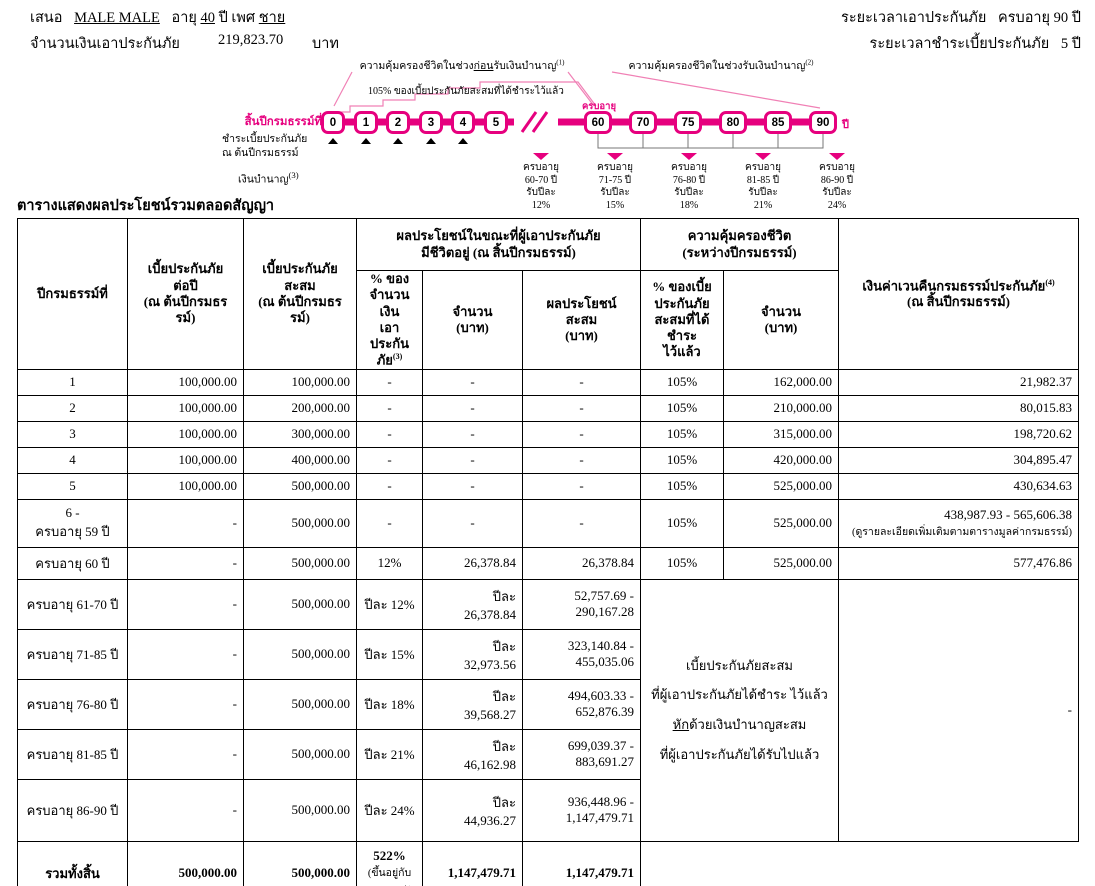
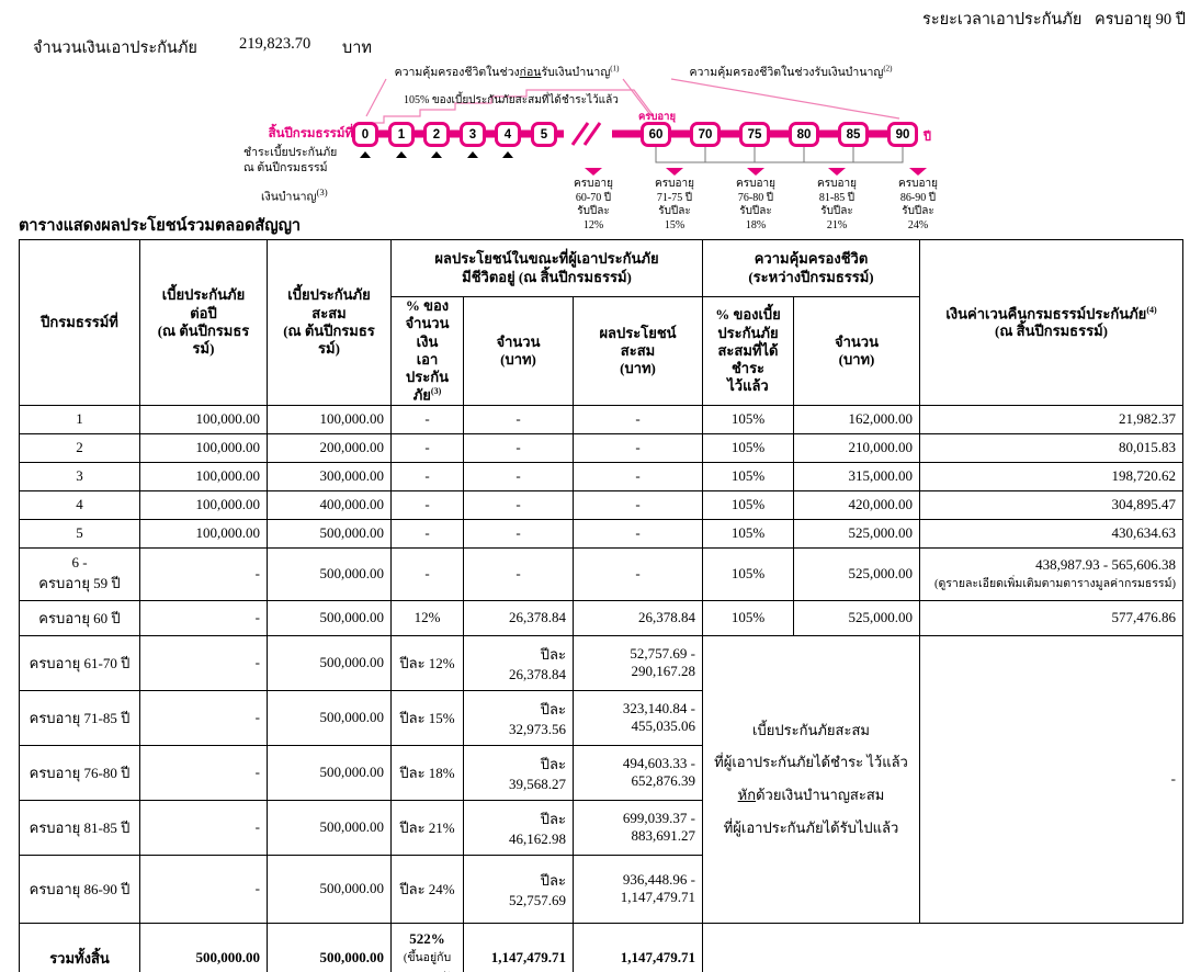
- เสนอ MALE MALE อายุ 40 ปี เพศ ชาย
  ระยะเวลาเอาประกันภัย ครบอายุ 90 ปี
  จำนวนเงินเอาประกันภัย
  219,823.70
  บาท
- ระยะเวลาชำระเบี้ยประกันภัย 5 ปี
  ความคุ้มครองชีวิตในช่วงก่อนรับเงินบำนาญ(1)
  ความคุ้มครองชีวิตในช่วงรับเงินบำนาญ(2)
  105% ของเบี้ยประกันภัยสะสมที่ได้ชำระไว้แล้ว
  สิ้นปีกรมธรรม์ที่
  ชำระเบี้ยประกันภัย
  ณ ต้นปีกรมธรรม์
  เงินบำนาญ(3)
  ครบอายุ
  ปี
  0
  1
  2
  3
  4
  5
  60
  70
  75
  80
  85
  90
  ครบอายุ
  60-70 ปี
  รับปีละ
  12%
  ครบอายุ
  71-75 ปี
  รับปีละ
  15%
  ครบอายุ
  76-80 ปี
  รับปีละ
  18%
  ครบอายุ
  81-85 ปี
  รับปีละ
  21%
  ครบอายุ
  86-90 ปี
  รับปีละ
  24%
  ตารางแสดงผลประโยชน์รวมตลอดสัญญา
  ปีกรมธรรม์ที่	เบี้ยประกันภัย ต่อปี (ณ ต้นปีกรมธรรม์)	เบี้ยประกันภัย สะสม (ณ ต้นปีกรมธรรม์)	ผลประโยชน์ในขณะที่ผู้เอาประกันภัย มีชีวิตอยู่ (ณ สิ้นปีกรมธรรม์)	ความคุ้มครองชีวิต (ระหว่างปีกรมธรรม์)	เงินค่าเวนคืนกรมธรรม์ประกันภัย(4) (ณ สิ้นปีกรมธรรม์)
  % ของ จำนวนเงิน เอา ประกันภัย(3)	จำนวน (บาท)	ผลประโยชน์ สะสม (บาท)	% ของเบี้ย ประกันภัย สะสมที่ได้ชำระ ไว้แล้ว	จำนวน (บาท)
  1	100,000.00	100,000.00	-	-	-	105%	162,000.00	21,982.37
  2	100,000.00	200,000.00	-	-	-	105%	210,000.00	80,015.83
  3	100,000.00	300,000.00	-	-	-	105%	315,000.00	198,720.62
  4	100,000.00	400,000.00	-	-	-	105%	420,000.00	304,895.47
  5	100,000.00	500,000.00	-	-	-	105%	525,000.00	430,634.63
  6 - ครบอายุ 59 ปี	-	500,000.00	-	-	-	105%	525,000.00	438,987.93 - 565,606.38 (ดูรายละเอียดเพิ่มเติมตามตารางมูลค่ากรมธรรม์)
  ครบอายุ 60 ปี	-	500,000.00	12%	26,378.84	26,378.84	105%	525,000.00	577,476.86
  ครบอายุ 61-70 ปี	-	500,000.00	ปีละ 12%	ปีละ 26,378.84	52,757.69 - 290,167.28	เบี้ยประกันภัยสะสม ที่ผู้เอาประกันภัยได้ชำระ ไว้แล้ว หักด้วยเงินบำนาญสะสม ที่ผู้เอาประกันภัยได้รับไปแล้ว	-
  ครบอายุ 71-85 ปี	-	500,000.00	ปีละ 15%	ปีละ 32,973.56	323,140.84 - 455,035.06
  ครบอายุ 76-80 ปี	-	500,000.00	ปีละ 18%	ปีละ 39,568.27	494,603.33 - 652,876.39
  ครบอายุ 81-85 ปี	-	500,000.00	ปีละ 21%	ปีละ 46,162.98	699,039.37 - 883,691.27
- ครบอายุ 86-90 ปี	-	500,000.00	ปีละ 24%	ปีละ 44,936.27	936,448.96 - 1,147,479.71
+ ครบอายุ 86-90 ปี	-	500,000.00	ปีละ 24%	ปีละ 52,757.69	936,448.96 - 1,147,479.71
  รวมทั้งสิ้น	500,000.00	500,000.00	522% (ขึ้นอยู่กับ	1,147,479.71	1,147,479.71
